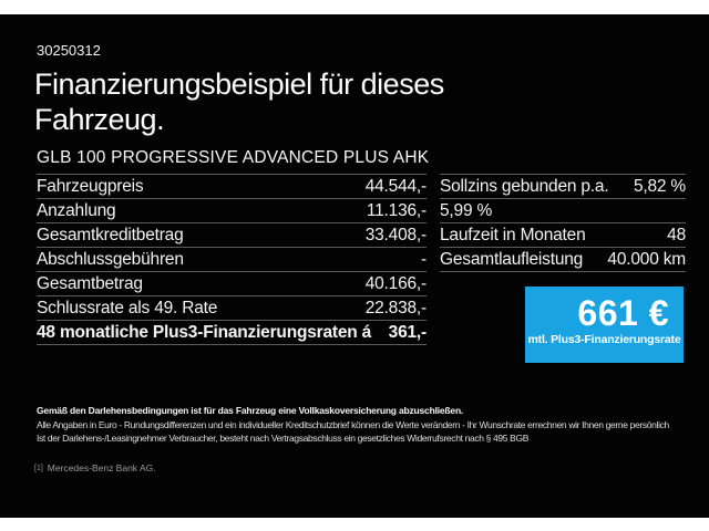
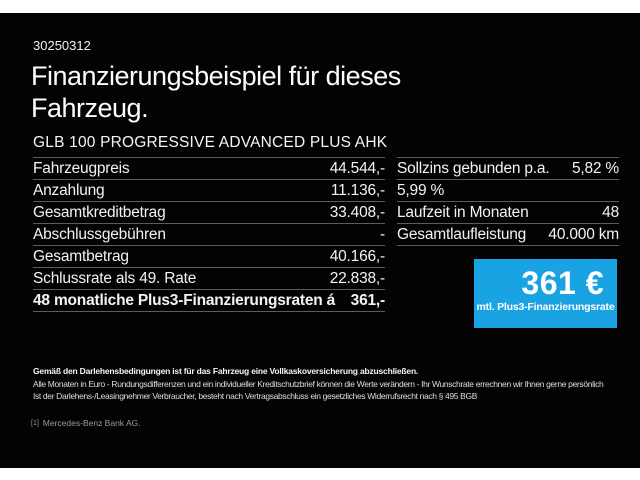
  30250312
  Finanzierungsbeispiel für dieses Fahrzeug.
  GLB 100 PROGRESSIVE ADVANCED PLUS AHK
  Fahrzeugpreis
  44.544,-
  Anzahlung
  11.136,-
  Gesamtkreditbetrag
  33.408,-
  Abschlussgebühren
  -
  Gesamtbetrag
  40.166,-
  Schlussrate als 49. Rate
  22.838,-
  48 monatliche Plus3-Finanzierungsraten á
  361,-
  Sollzins gebunden p.a.
  5,82 %
  5,99 %
  Laufzeit in Monaten
  48
  Gesamtlaufleistung
  40.000 km
- 661 €
+ 361 €
  mtl. Plus3-Finanzierungsrate
  Gemäß den Darlehensbedingungen ist für das Fahrzeug eine Vollkaskoversicherung abzuschließen.
- Alle Angaben in Euro - Rundungsdifferenzen und ein individueller Kreditschutzbrief können die Werte verändern - Ihr Wunschrate errechnen wir Ihnen gerne persönlich
+ Alle Monaten in Euro - Rundungsdifferenzen und ein individueller Kreditschutzbrief können die Werte verändern - Ihr Wunschrate errechnen wir Ihnen gerne persönlich
  Ist der Darlehens-/Leasingnehmer Verbraucher, besteht nach Vertragsabschluss ein gesetzliches Widerrufsrecht nach § 495 BGB
  Mercedes-Benz Bank AG.
